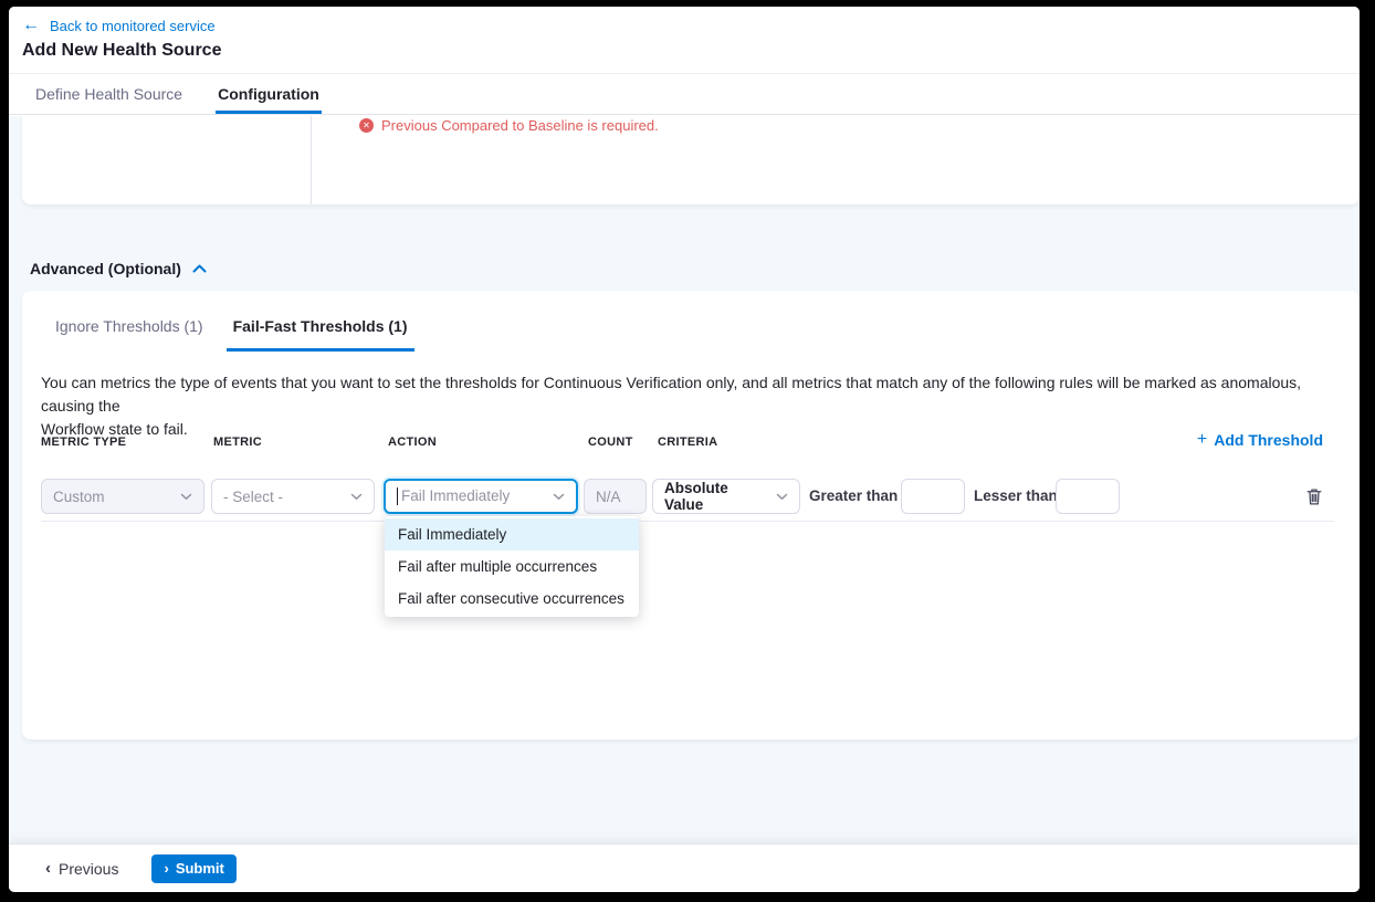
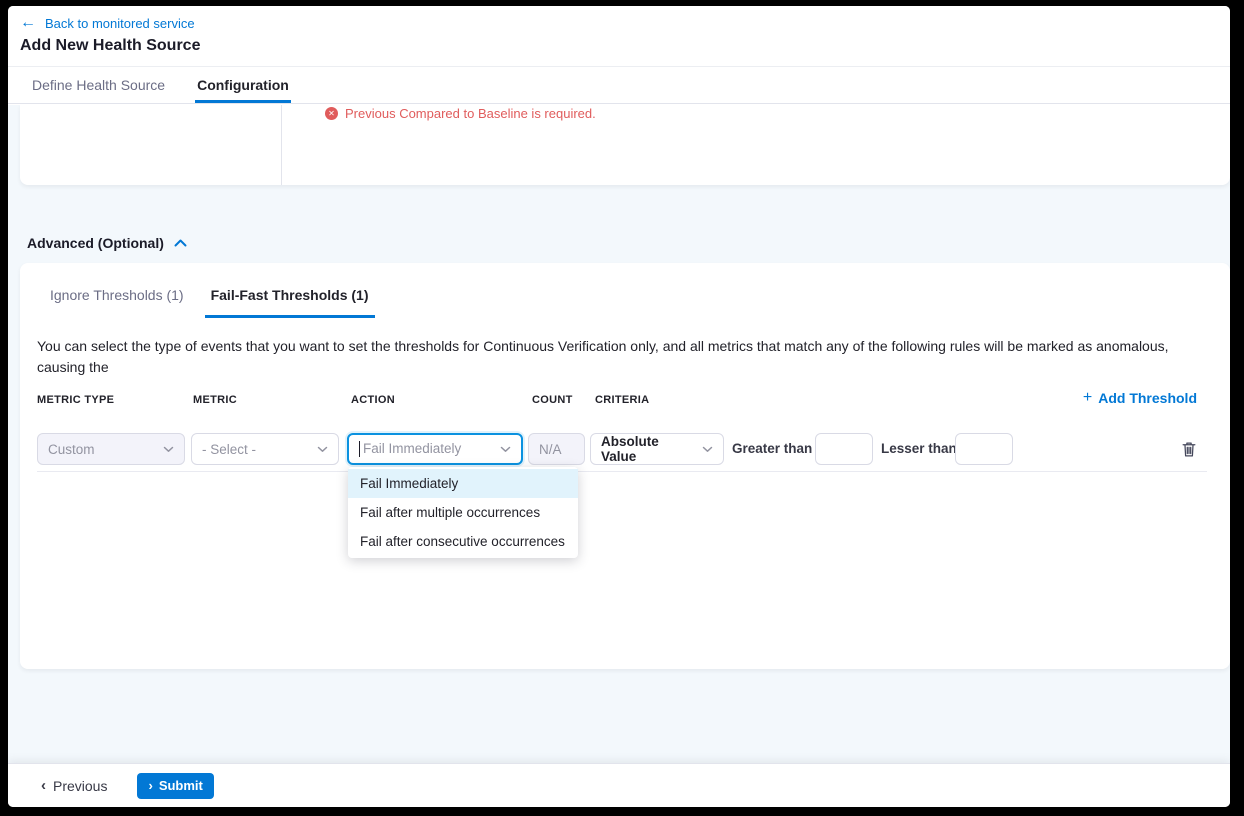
  ←
  Back to monitored service
  Add New Health Source
  Define Health Source
  Configuration
  ✕
  Previous Compared to Baseline is required.
  Advanced (Optional)
  Ignore Thresholds (1)
  Fail-Fast Thresholds (1)
- You can metrics the type of events that you want to set the thresholds for Continuous Verification only, and all metrics that match any of the following rules will be marked as anomalous, causing the
+ You can select the type of events that you want to set the thresholds for Continuous Verification only, and all metrics that match any of the following rules will be marked as anomalous, causing the
- Workflow state to fail.
  METRIC TYPE
  METRIC
  ACTION
  COUNT
  CRITERIA
  +
  Add Threshold
  Custom
  - Select -
  Fail Immediately
  N/A
  Absolute Value
  Greater than
  Lesser than
  Fail Immediately
  Fail after multiple occurrences
  Fail after consecutive occurrences
  ‹
  Previous
  ›
  Submit
